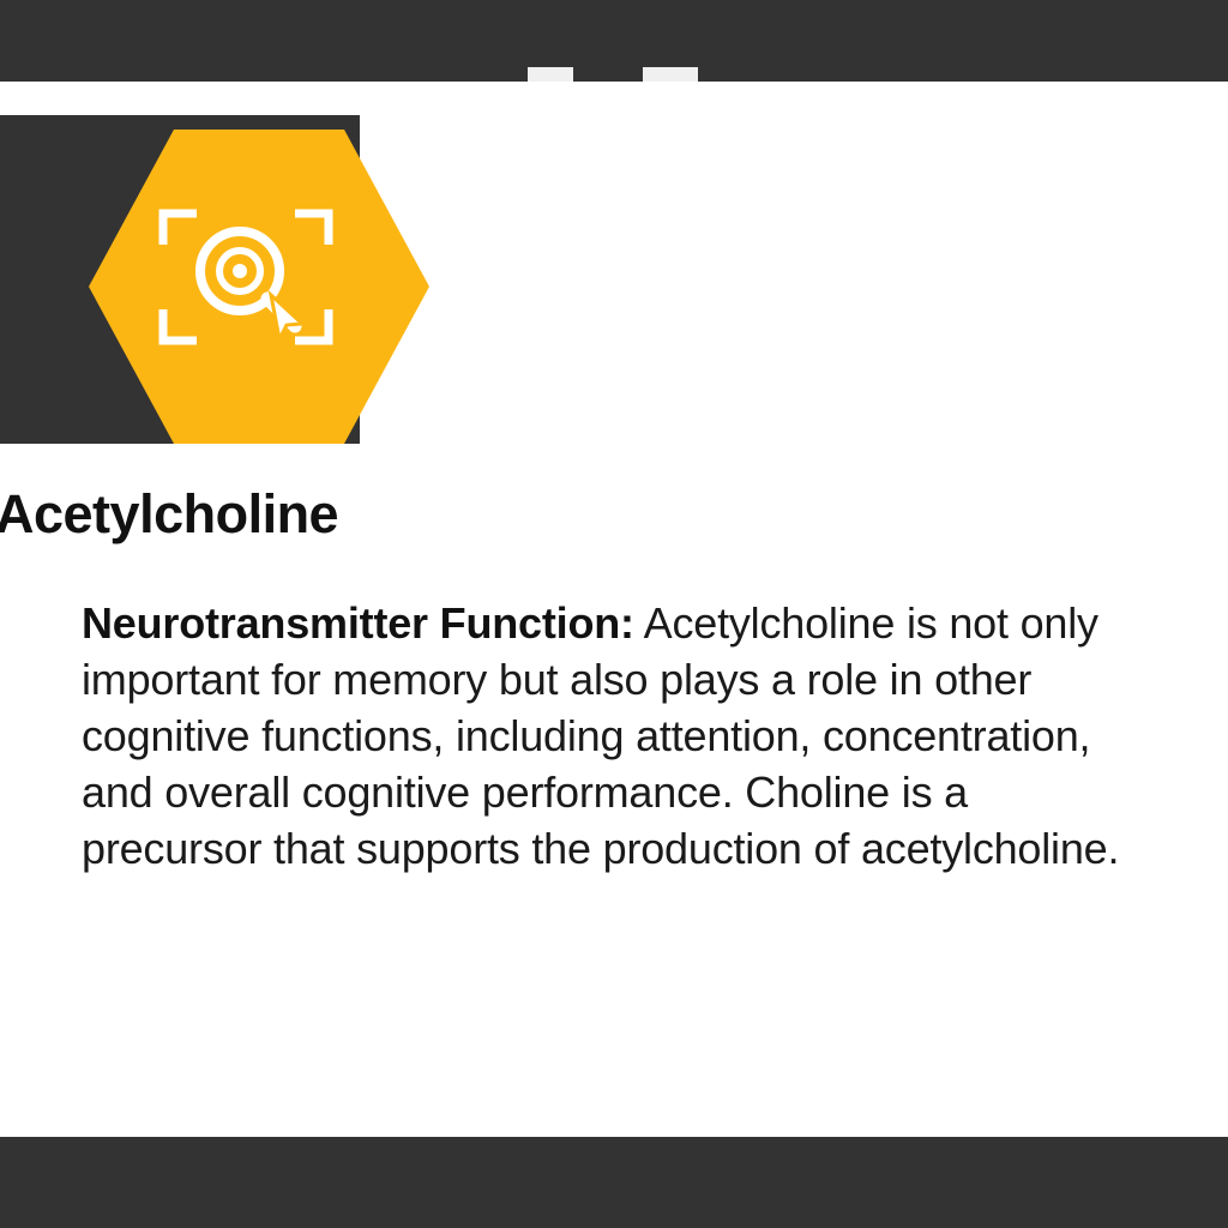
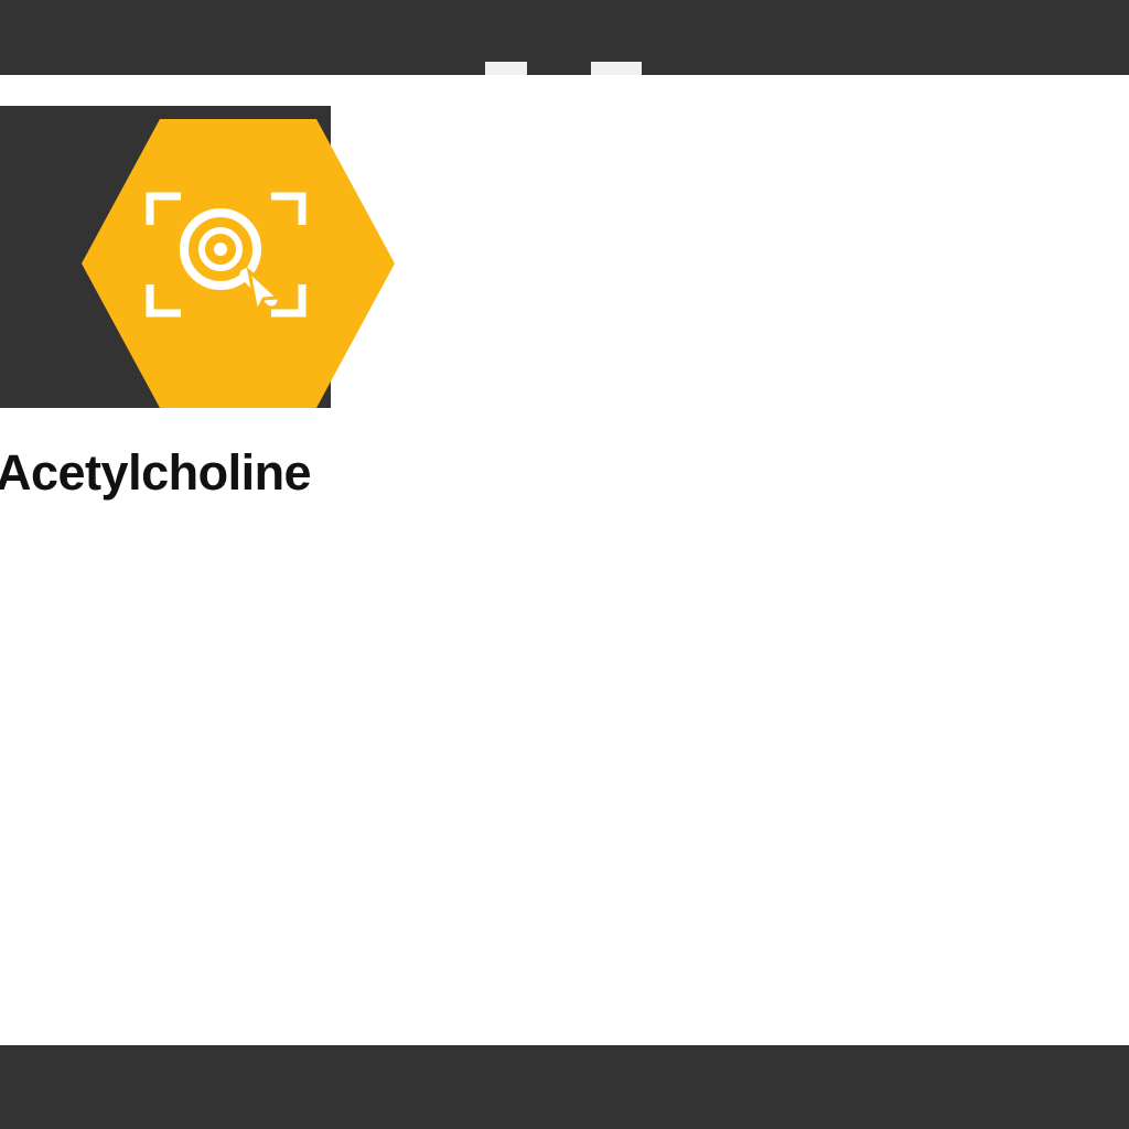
  Acetylcholine
- Neurotransmitter Function: Acetylcholine is not only important for memory but also plays a role in other cognitive functions, including attention, concentration, and overall cognitive performance. Choline is a precursor that supports the production of acetylcholine.
